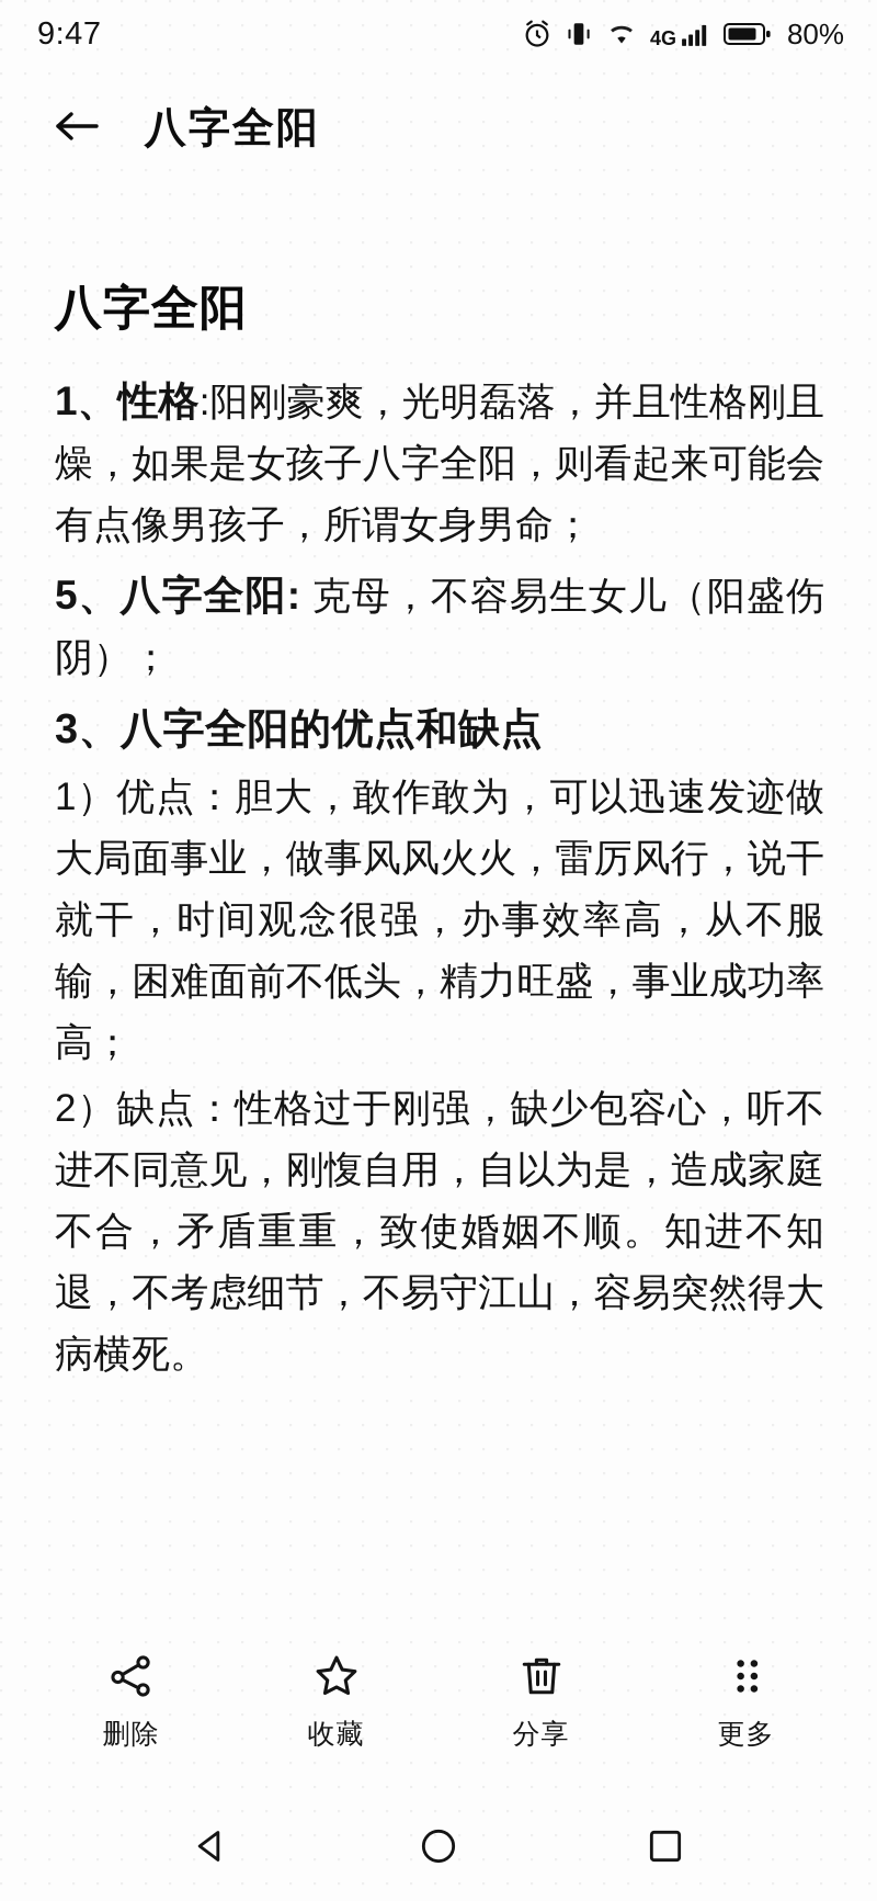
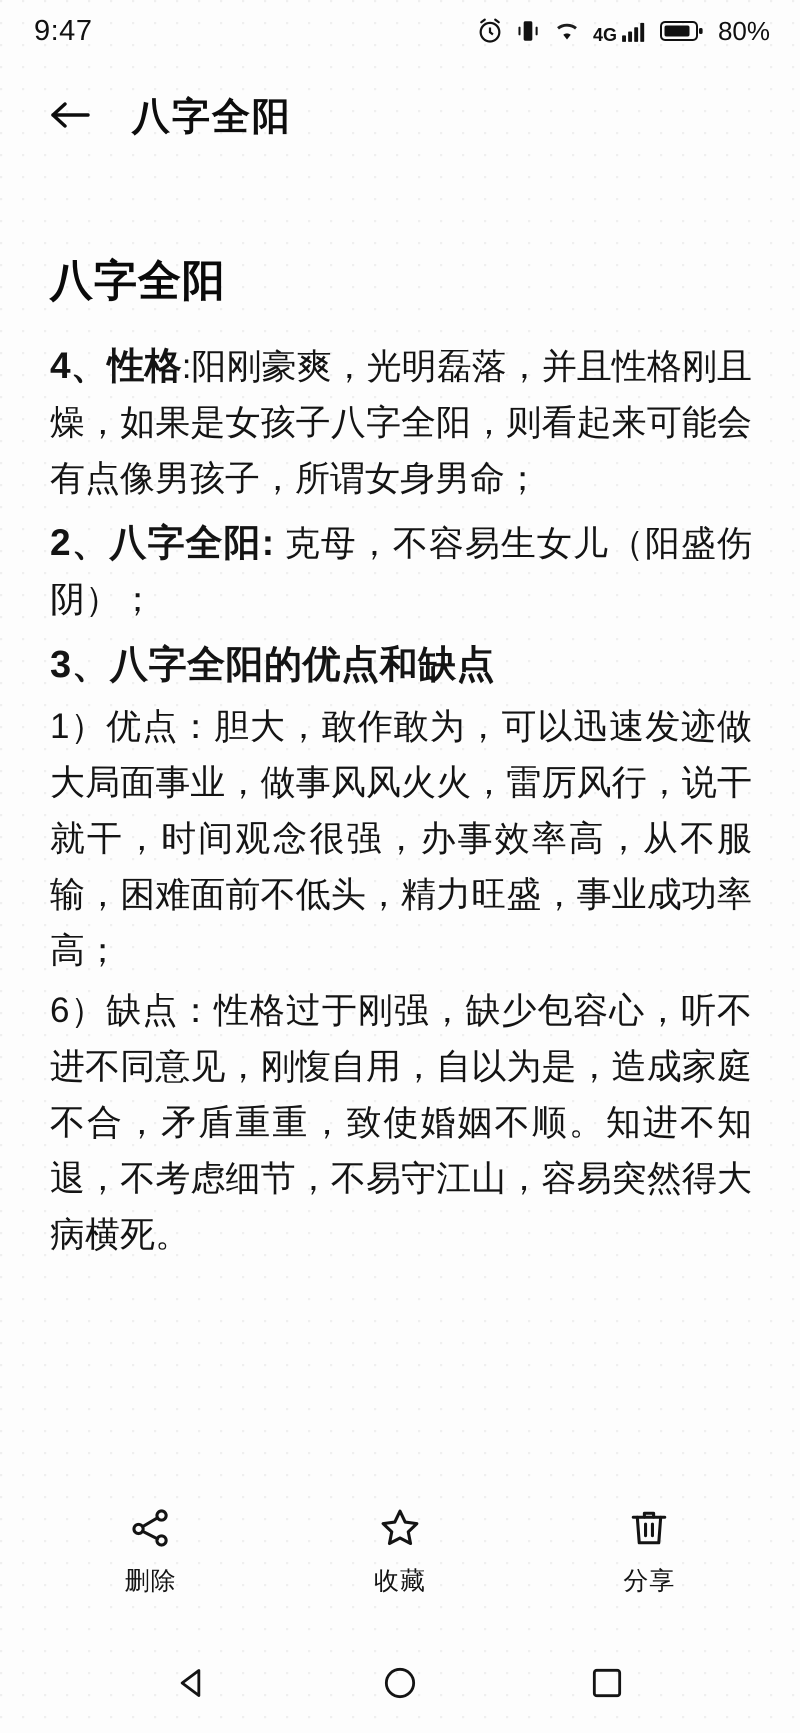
  9:47
  4G
  80%
  八字全阳
  八字全阳
- 1、性格:阳刚豪爽，光明磊落，并且性格刚且燥，如果是女孩子八字全阳，则看起来可能会有点像男孩子，所谓女身男命；
+ 4、性格:阳刚豪爽，光明磊落，并且性格刚且燥，如果是女孩子八字全阳，则看起来可能会有点像男孩子，所谓女身男命；
- 5、八字全阳: 克母，不容易生女儿（阳盛伤阴）；
+ 2、八字全阳: 克母，不容易生女儿（阳盛伤阴）；
  3、八字全阳的优点和缺点
  1）优点：胆大，敢作敢为，可以迅速发迹做大局面事业，做事风风火火，雷厉风行，说干就干，时间观念很强，办事效率高，从不服输，困难面前不低头，精力旺盛，事业成功率高；
- 2）缺点：性格过于刚强，缺少包容心，听不进不同意见，刚愎自用，自以为是，造成家庭不合，矛盾重重，致使婚姻不顺。知进不知退，不考虑细节，不易守江山，容易突然得大病横死。
+ 6）缺点：性格过于刚强，缺少包容心，听不进不同意见，刚愎自用，自以为是，造成家庭不合，矛盾重重，致使婚姻不顺。知进不知退，不考虑细节，不易守江山，容易突然得大病横死。
  删除
  收藏
  分享
- 更多
